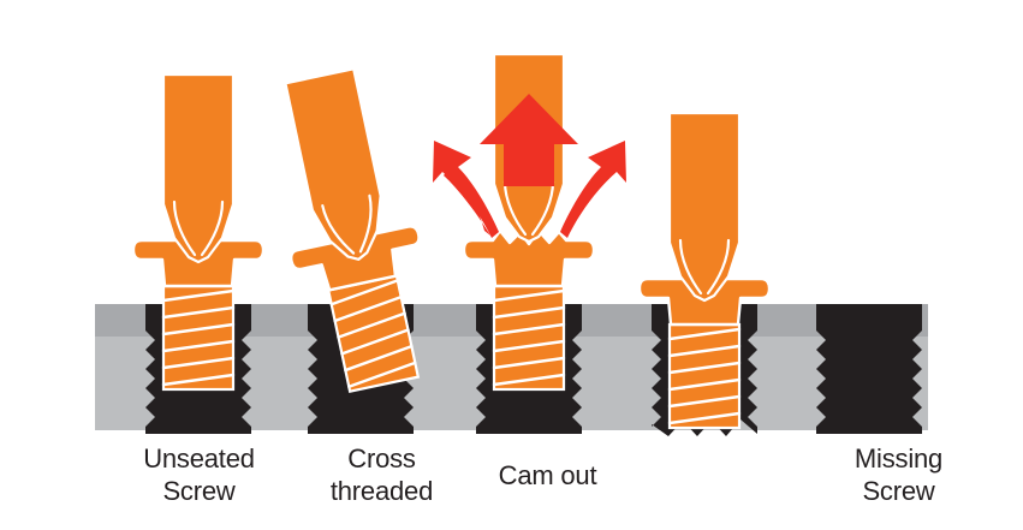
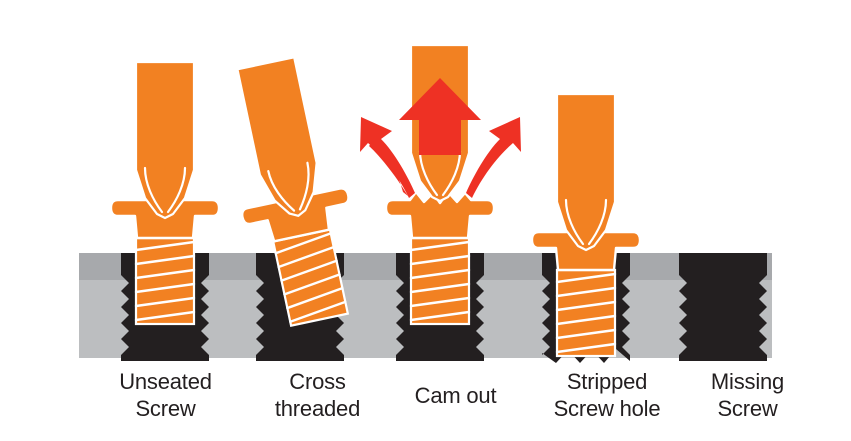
  Unseated
  Screw
  Cross
  threaded
  Cam out
+ Stripped
+ Screw hole
  Missing
  Screw
